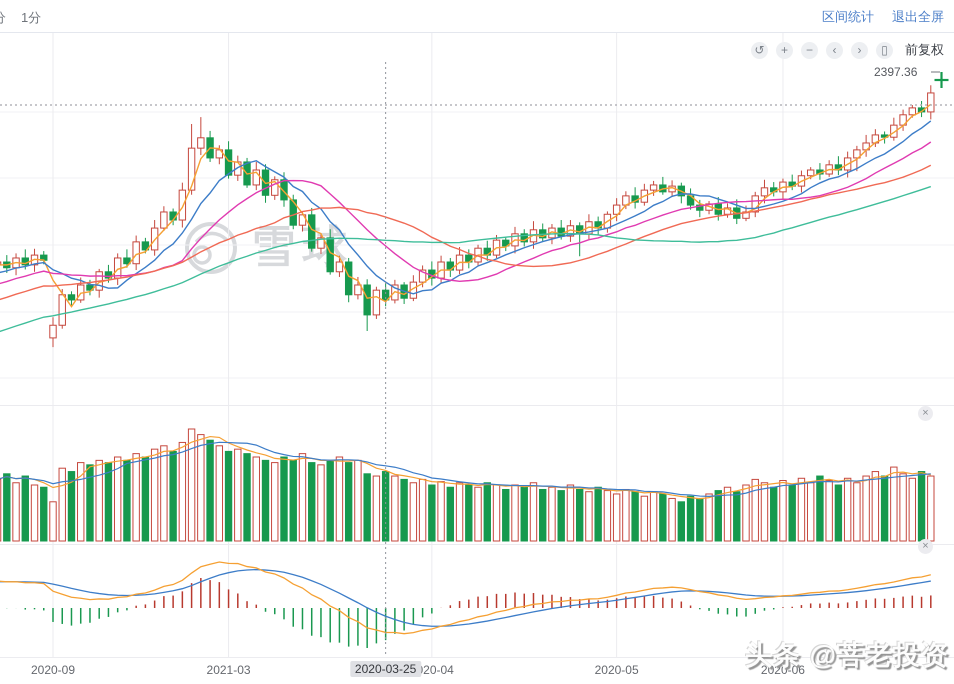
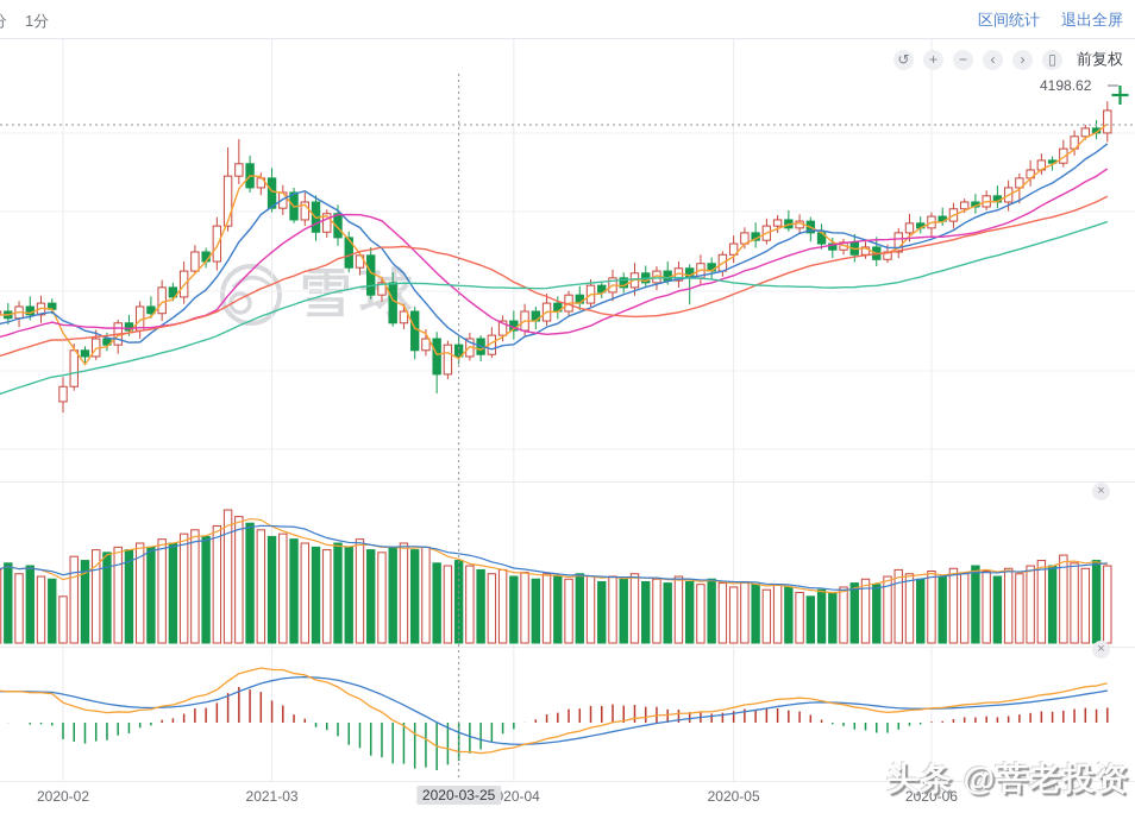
  1分
  区间统计
  退出全屏
  ↺
  +
  −
  ‹
  ›
  ▯
  前复权
- 2397.36
+ 4198.62
  ×
  ×
- 2020-09
+ 2020-02
  2021-03
  20-04
  2020-05
  2020-06
  2020-03-25
  头条 @菩老投资
